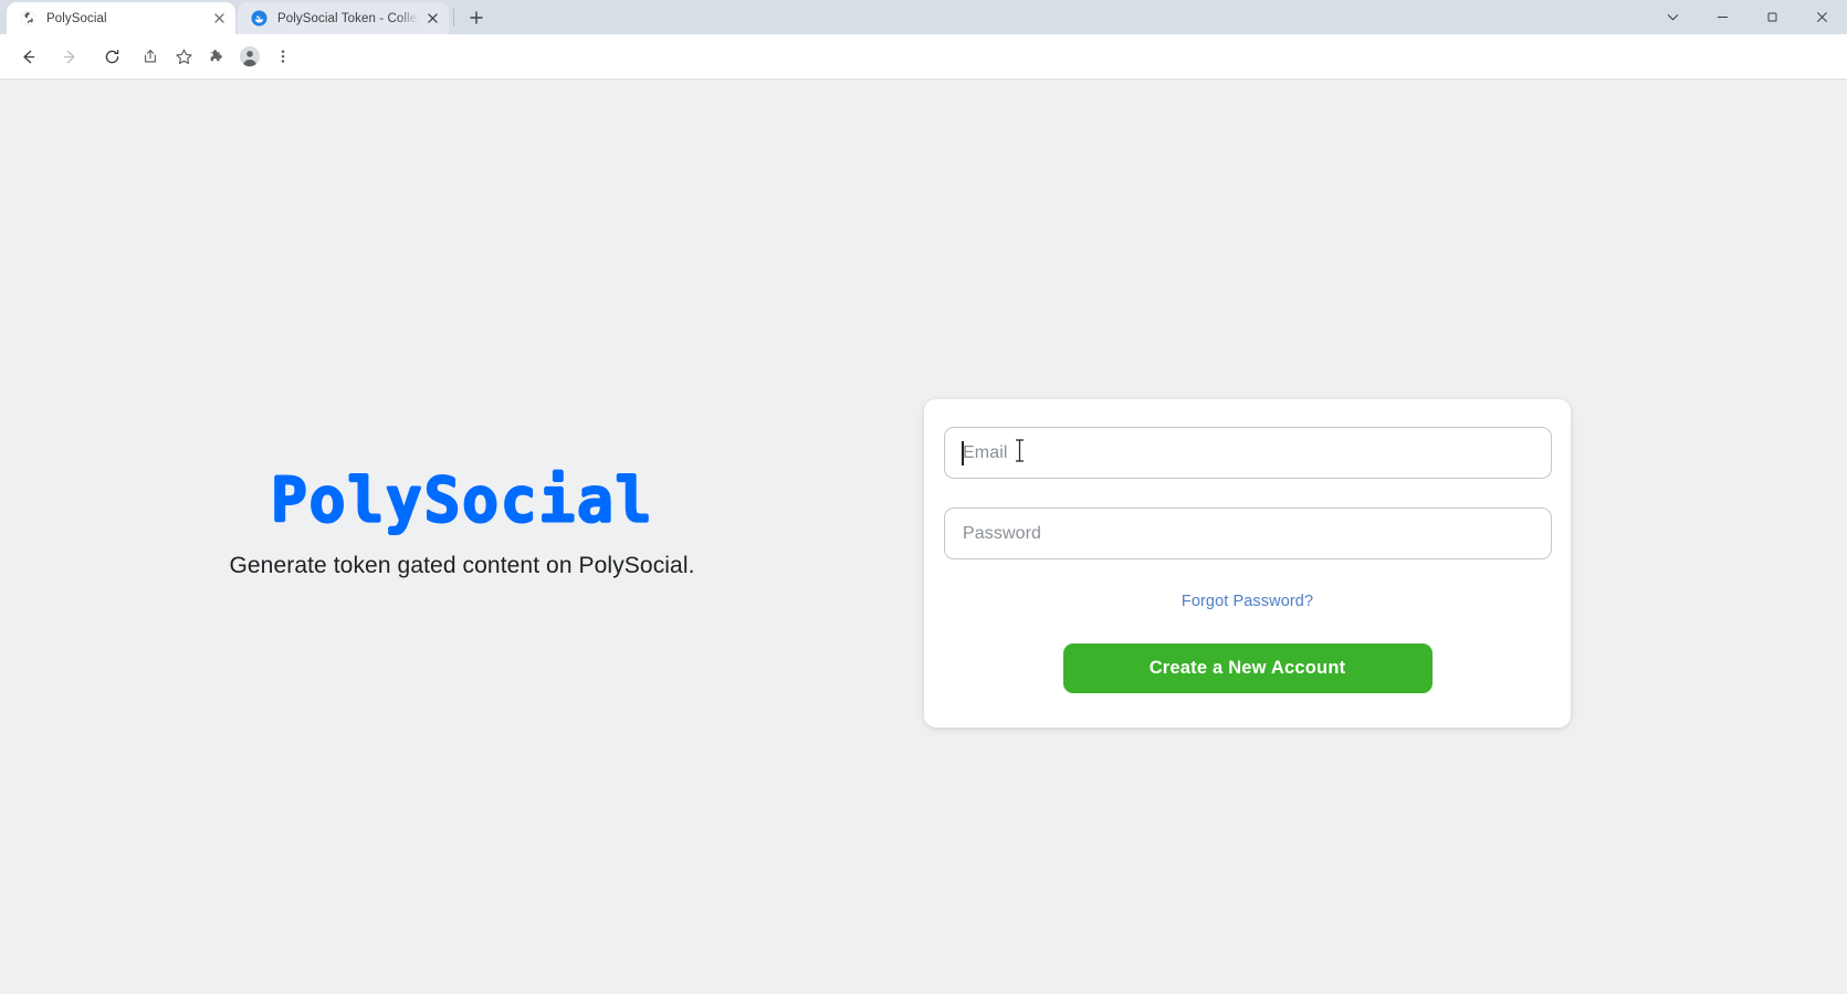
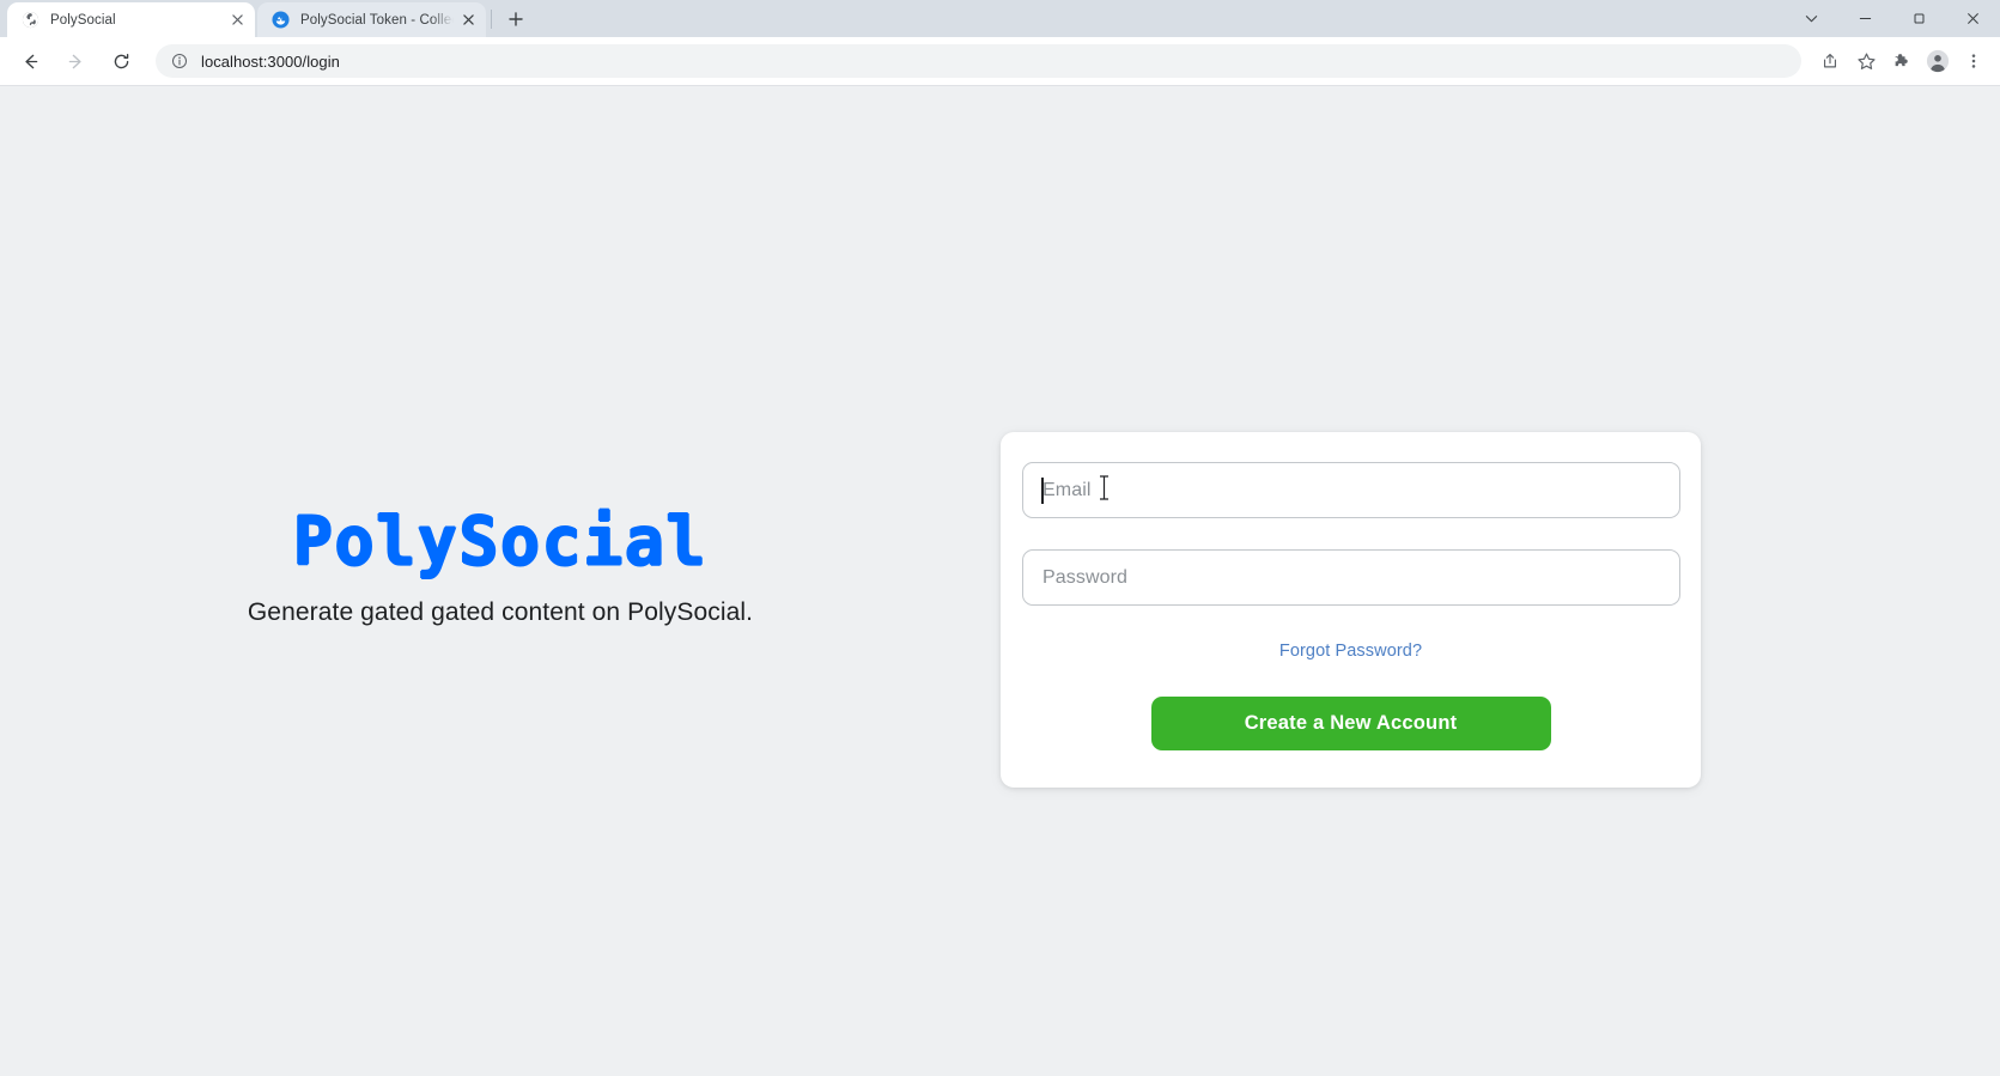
  PolySocial
  PolySocial Token - Colle
+ localhost:3000/login
  PolySocial
- Generate token gated content on PolySocial.
+ Generate gated gated content on PolySocial.
  Email
  Password
  Forgot Password?
  Create a New Account
